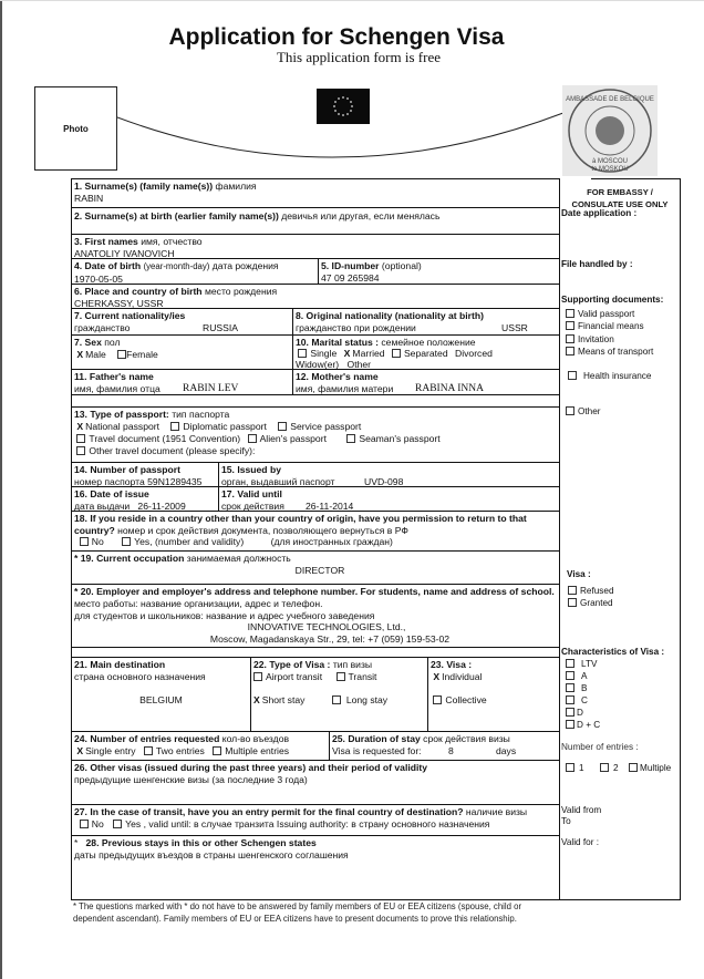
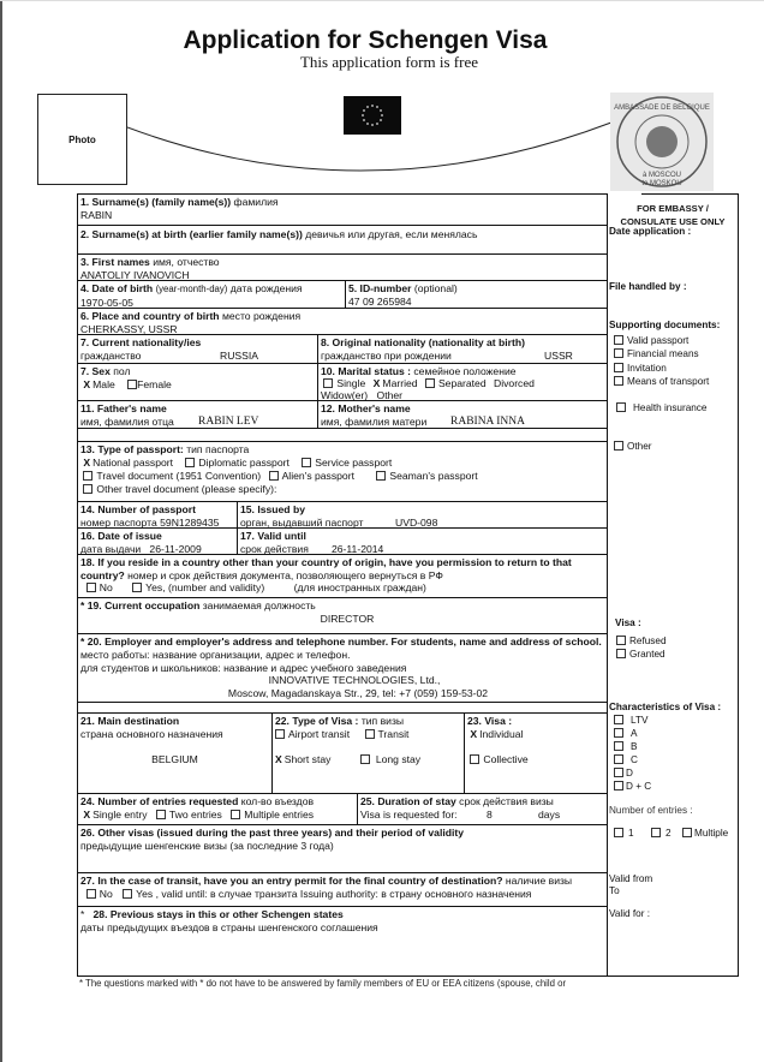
  Application for Schengen Visa
  This application form is free
  Photo
  1. Surname(s) (family name(s)) фамилия
  RABIN
  2. Surname(s) at birth (earlier family name(s)) девичья или другая, если менялась
  3. First names имя, отчество
  ANATOLIY IVANOVICH
  4. Date of birth (year-month-day) дата рождения
  1970-05-05
  5. ID-number (optional)
  47 09 265984
  6. Place and country of birth место рождения
  CHERKASSY, USSR
  7. Current nationality/ies
  гражданство
  RUSSIA
  8. Original nationality (nationality at birth)
  гражданство при рождении
  USSR
  7. Sex пол
  X Male Female
  10. Marital status : семейное положение
  Single X Married Separated Divorced
  Widow(er) Other
  11. Father's name
  имя, фамилия отца
  RABIN LEV
  12. Mother's name
  имя, фамилия матери
  RABINA INNA
  13. Type of passport: тип паспорта
  X National passport Diplomatic passport Service passport
  Travel document (1951 Convention) Alien's passport Seaman's passport
  Other travel document (please specify):
  14. Number of passport
  номер паспорта 59N1289435
  15. Issued by
  орган, выдавший паспорт
  UVD-098
  16. Date of issue
  дата выдачи 26-11-2009
  17. Valid until
  срок действия
  26-11-2014
  18. If you reside in a country other than your country of origin, have you permission to return to that
  country? номер и срок действия документа, позволяющего вернуться в РФ
  No Yes, (number and validity) (для иностранных граждан)
  * 19. Current occupation занимаемая должность
  DIRECTOR
  * 20. Employer and employer's address and telephone number. For students, name and address of school.
  место работы: название организации, адрес и телефон.
  для студентов и школьников: название и адрес учебного заведения
  INNOVATIVE TECHNOLOGIES, Ltd.,
  Moscow, Magadanskaya Str., 29, tel: +7 (059) 159-53-02
  21. Main destination
  страна основного назначения
  BELGIUM
  22. Type of Visa : тип визы
  Airport transit Transit
  X Short stay Long stay
  23. Visa :
  X Individual
  Collective
  24. Number of entries requested кол-во въездов
  X Single entry Two entries Multiple entries
  25. Duration of stay срок действия визы
  Visa is requested for:
  8
  days
  26. Other visas (issued during the past three years) and their period of validity
  предыдущие шенгенские визы (за последние 3 года)
  27. In the case of transit, have you an entry permit for the final country of destination? наличие визы
  No Yes , valid until: в случае транзита Issuing authority: в страну основного назначения
  * 28. Previous stays in this or other Schengen states
  даты предыдущих въездов в страны шенгенского соглашения
  FOR EMBASSY /
  CONSULATE USE ONLY
  Date application :
  File handled by :
  Supporting documents:
  Valid passport
  Financial means
  Invitation
  Means of transport
  Health insurance
  Other
  Visa :
  Refused
  Granted
  Characteristics of Visa :
  LTV
  A
  B
  C
  D
  D + C
  Number of entries :
  1
  2
  Multiple
  Valid from
  To
  Valid for :
  * The questions marked with * do not have to be answered by family members of EU or EEA citizens (spouse, child or
- dependent ascendant). Family members of EU or EEA citizens have to present documents to prove this relationship.
